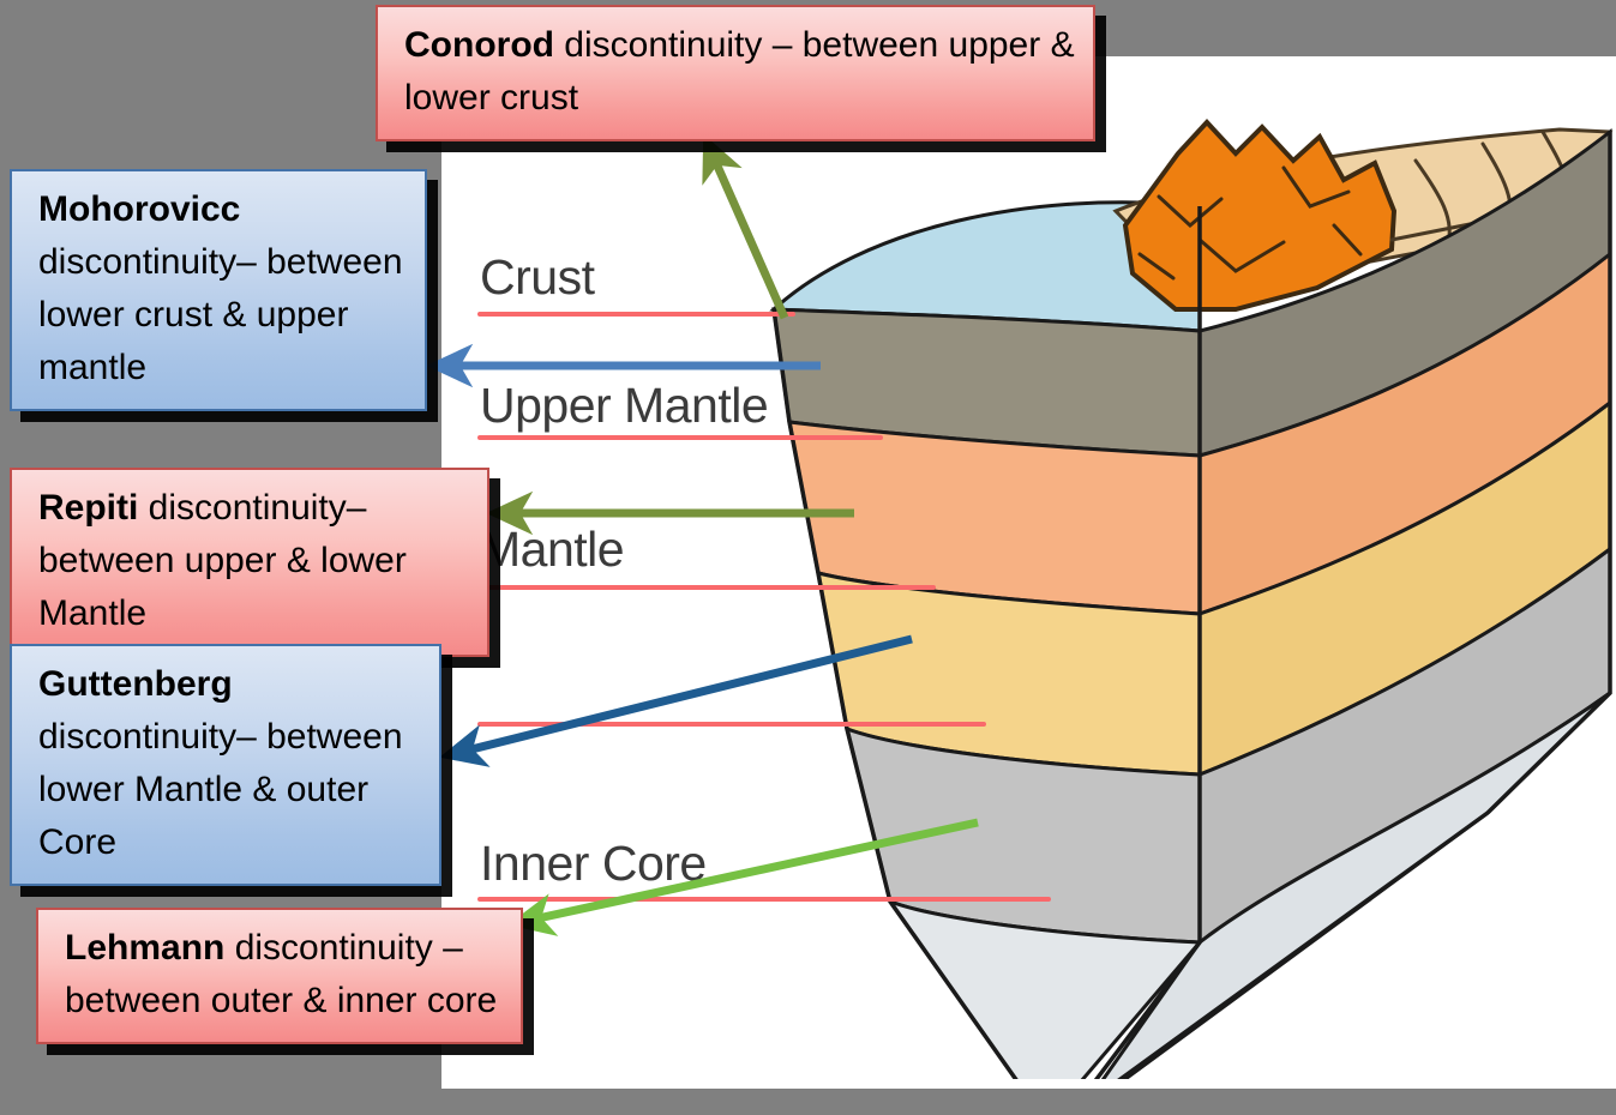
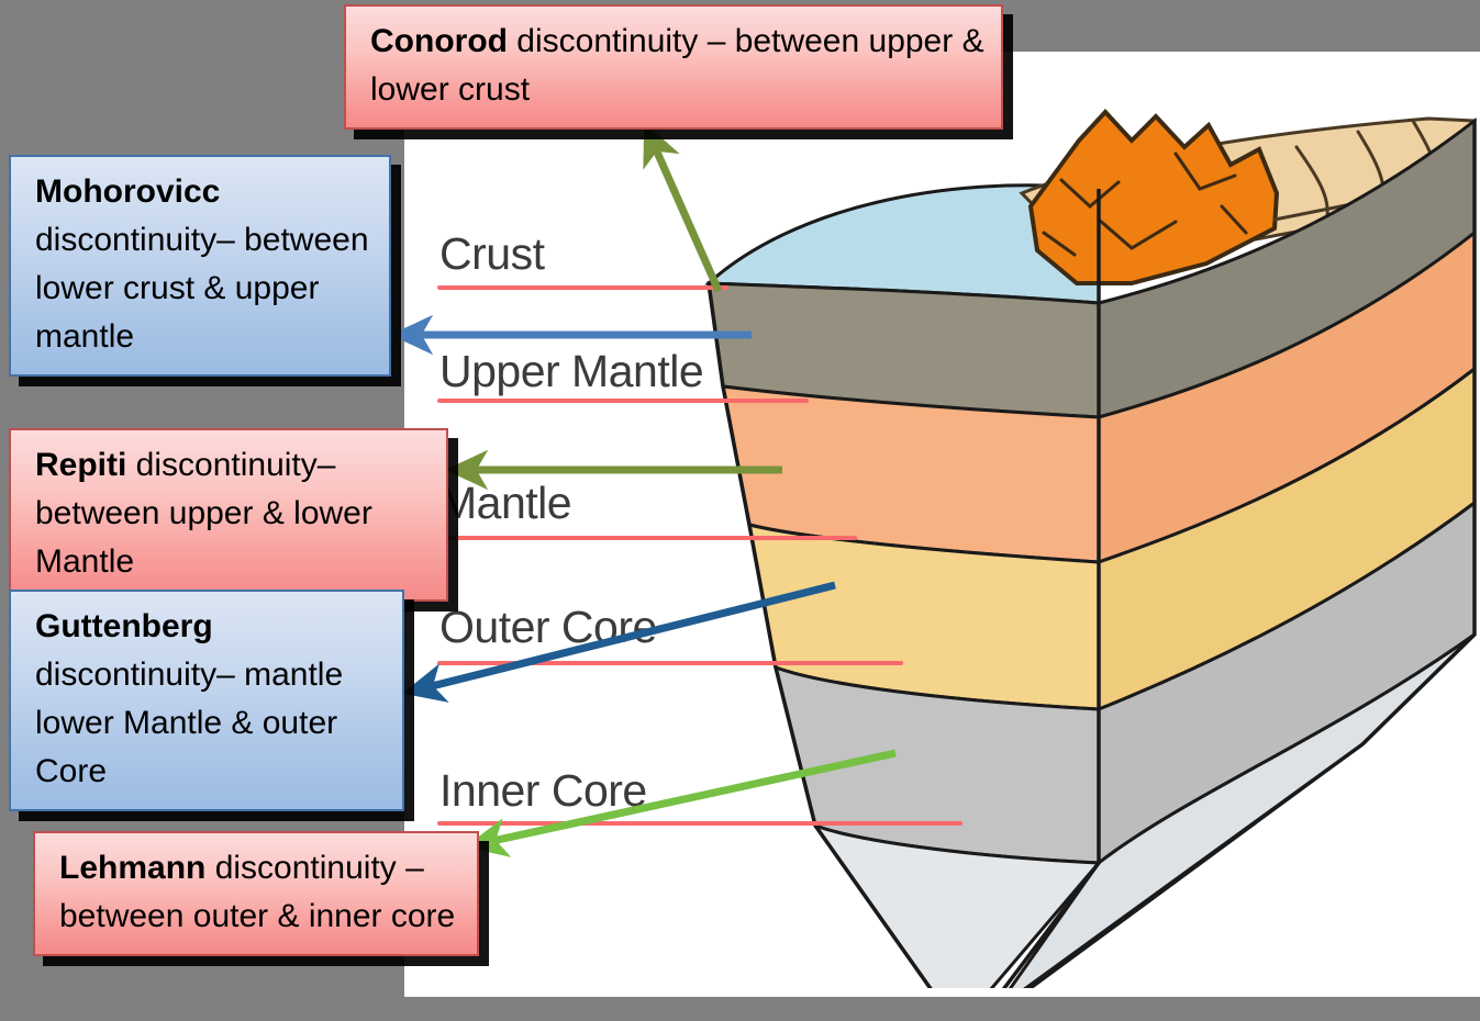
  Crust
  Upper Mantle
  Mantle
+ Outer Core
  Inner Core
  Conorod discontinuity – between upper & lower crust
  Mohorovicc discontinuity– between lower crust & upper mantle
  Repiti discontinuity– between upper & lower Mantle
- Guttenberg discontinuity– between lower Mantle & outer Core
+ Guttenberg discontinuity– mantle lower Mantle & outer Core
  Lehmann discontinuity – between outer & inner core
